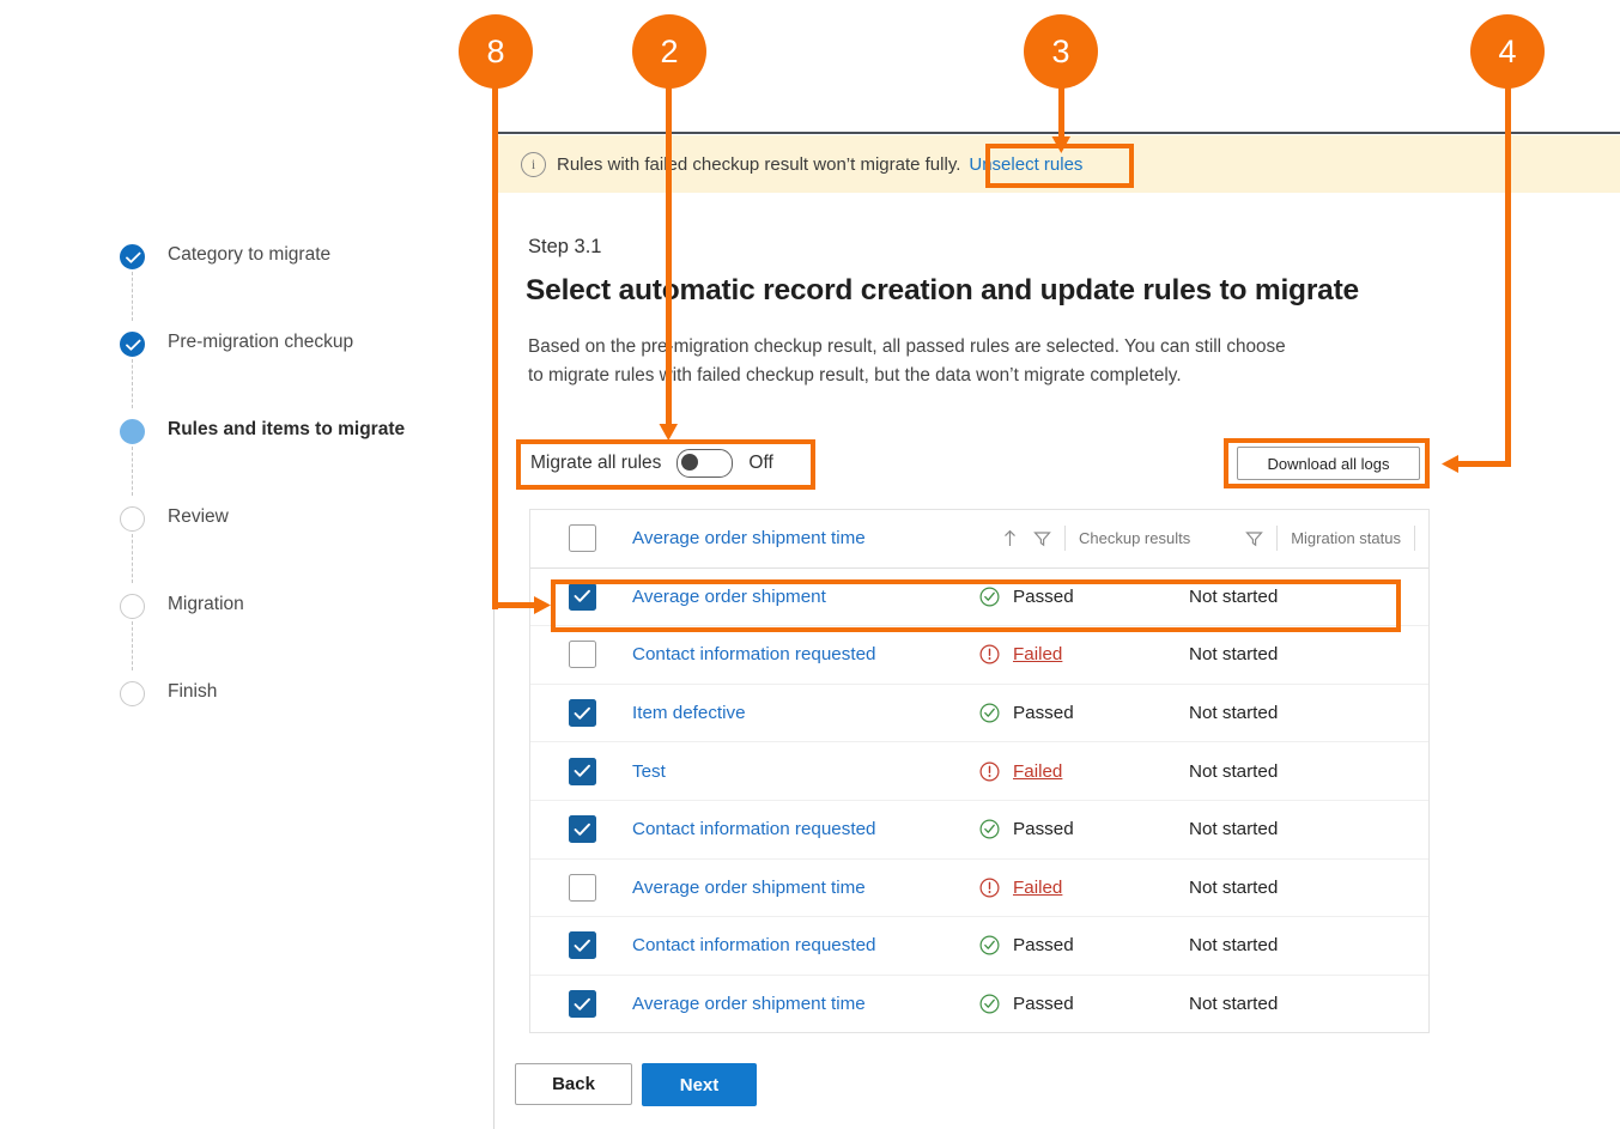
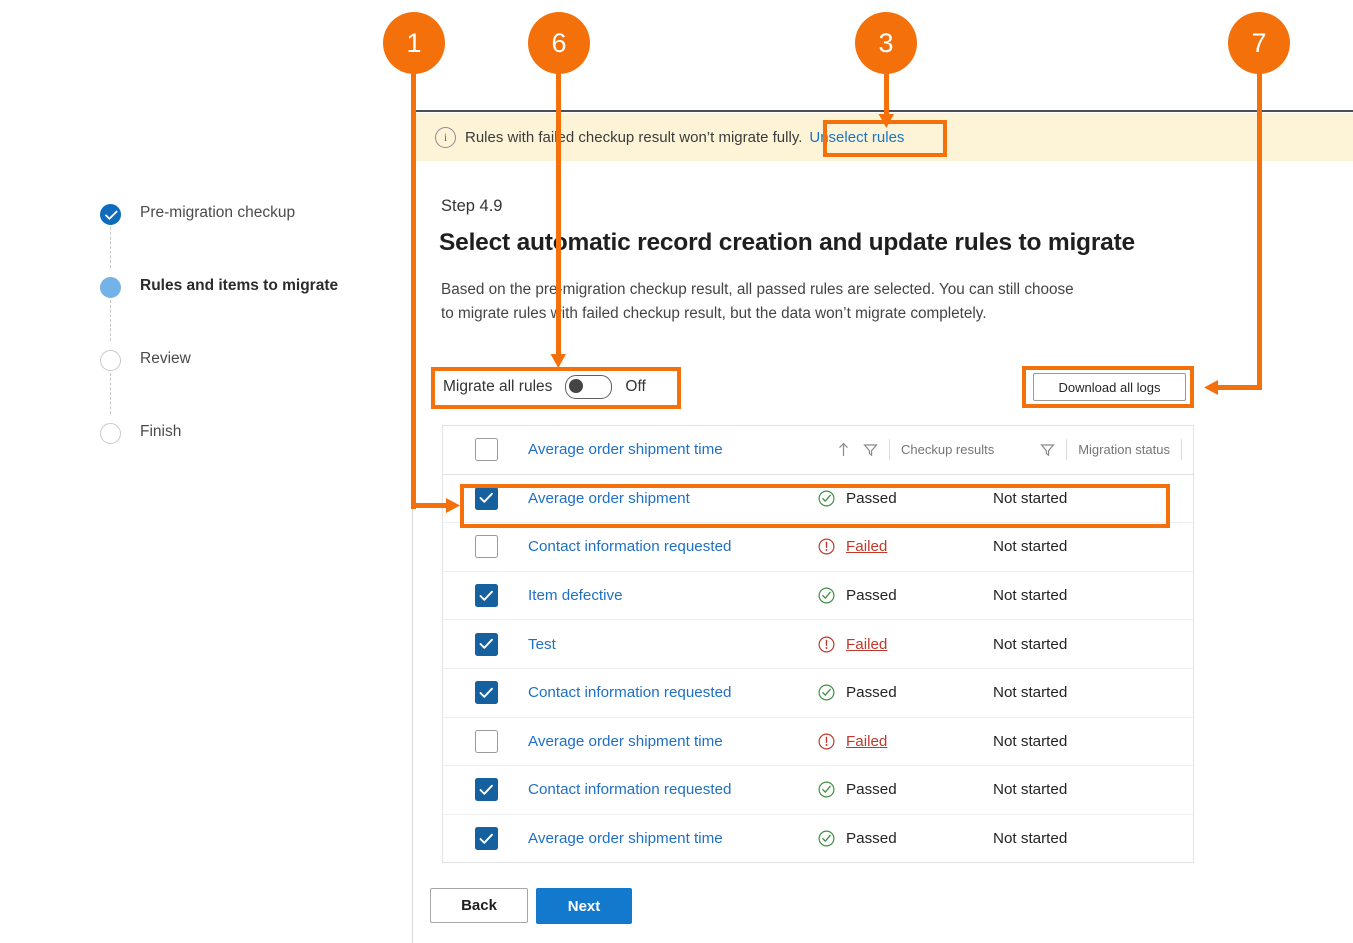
- Category to migrate
  Pre-migration checkup
  Rules and items to migrate
  Review
- Migration
  Finish
  i
  Rules with faied checkup result won’t migrate fully.
  Unselect rules
- Step 3.1
+ Step 4.9
  Select autmatic record creation and update rules to migrate
  Based on the premigration checkup result, all passed rules are selected. You can still choose to migrate rulesith failed checkup result, but the data won’t migrate completely.
  Migrate all rules
  Off
  Download all logs
  Average order shipment time
  Checkup results
  Migration status
  Average order shipment
  Passed
  Not started
  Contact information requested
  Failed
  Not started
  Item defective
  Passed
  Not started
  Test
  Failed
  Not started
  Contact information requested
  Passed
  Not started
  Average order shipment time
  Failed
  Not started
  Contact information requested
  Passed
  Not started
  Average order shipment time
  Passed
  Not started
  Back
  Next
- 8
+ 1
- 2
+ 6
  3
- 4
+ 7
